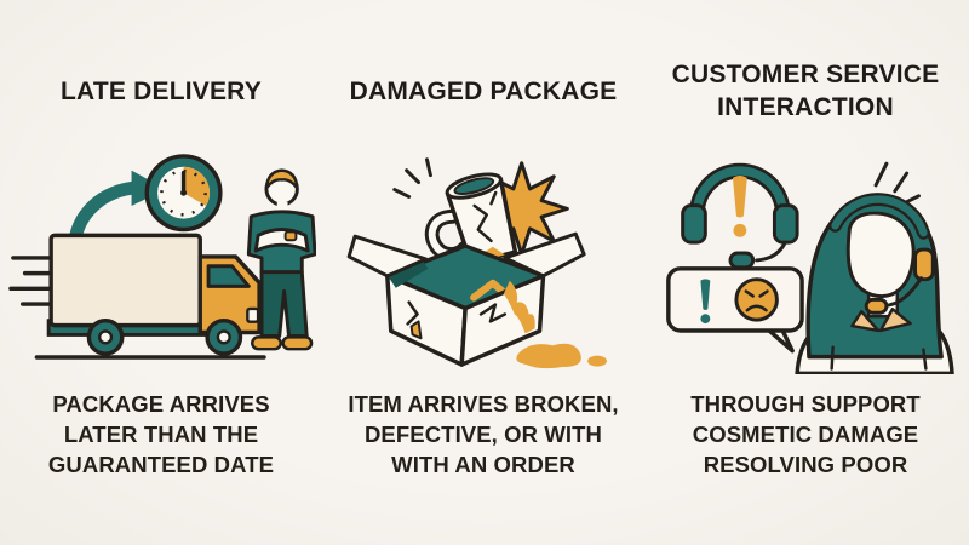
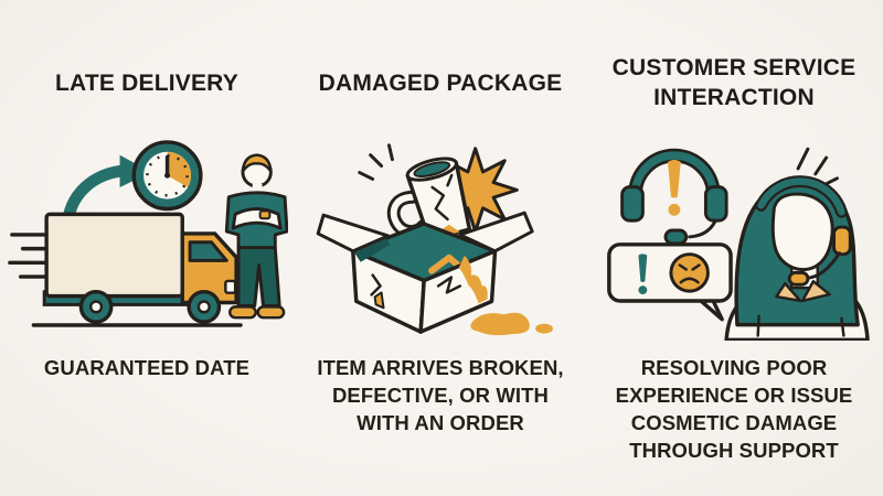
  LATE DELIVERY
- PACKAGE ARRIVES
- LATER THAN THE
  GUARANTEED DATE
  DAMAGED PACKAGE
  ITEM ARRIVES BROKEN,
  DEFECTIVE, OR WITH
  WITH AN ORDER
  CUSTOMER SERVICE
  INTERACTION
- THROUGH SUPPORT
+ RESOLVING POOR
+ EXPERIENCE OR ISSUE
  COSMETIC DAMAGE
- RESOLVING POOR
+ THROUGH SUPPORT
